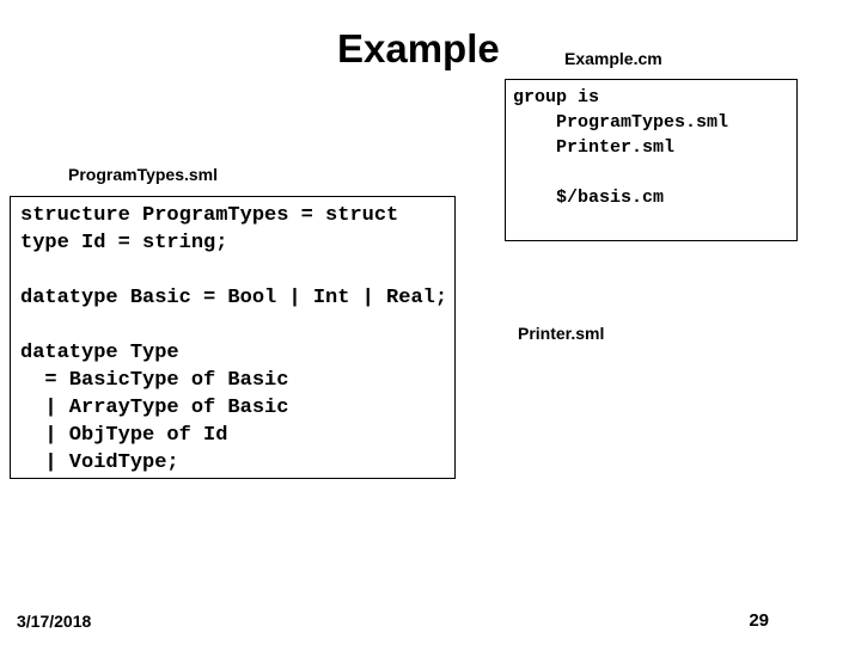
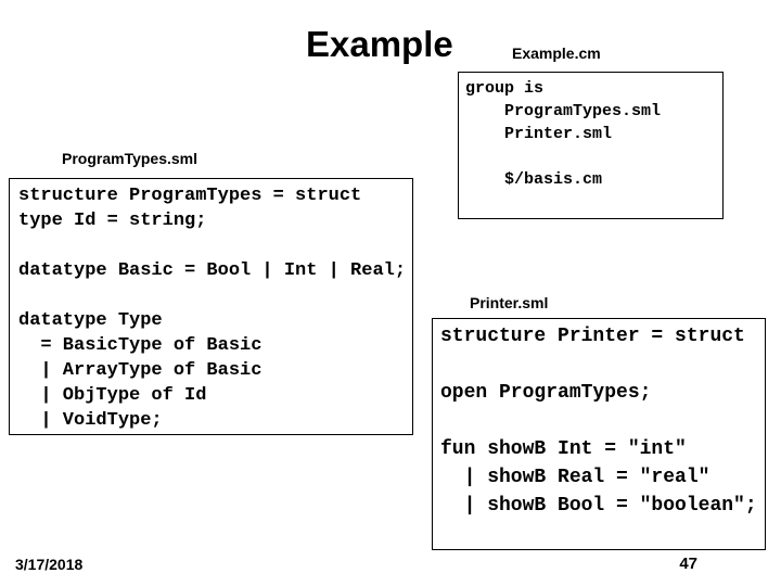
  Example
  Example.cm
  group is
  ProgramTypes.sml
  Printer.sml
  $/basis.cm
  ProgramTypes.sml
  structure ProgramTypes = struct
  type Id = string;
  datatype Basic = Bool | Int | Real;
  datatype Type
  = BasicType of Basic
  | ArrayType of Basic
  | ObjType of Id
  | VoidType;
  Printer.sml
+ structure Printer = struct
+ open ProgramTypes;
+ fun showB Int = "int"
+ | showB Real = "real"
+ | showB Bool = "boolean";
  3/17/2018
- 29
+ 47
